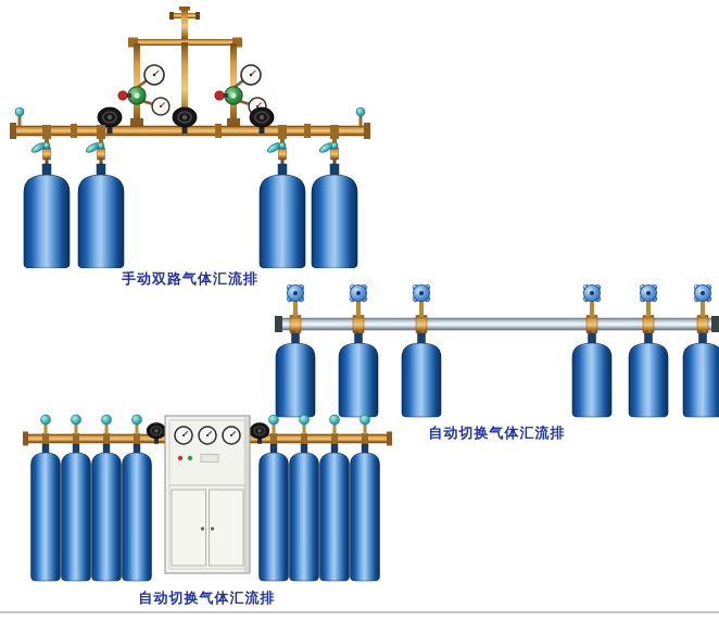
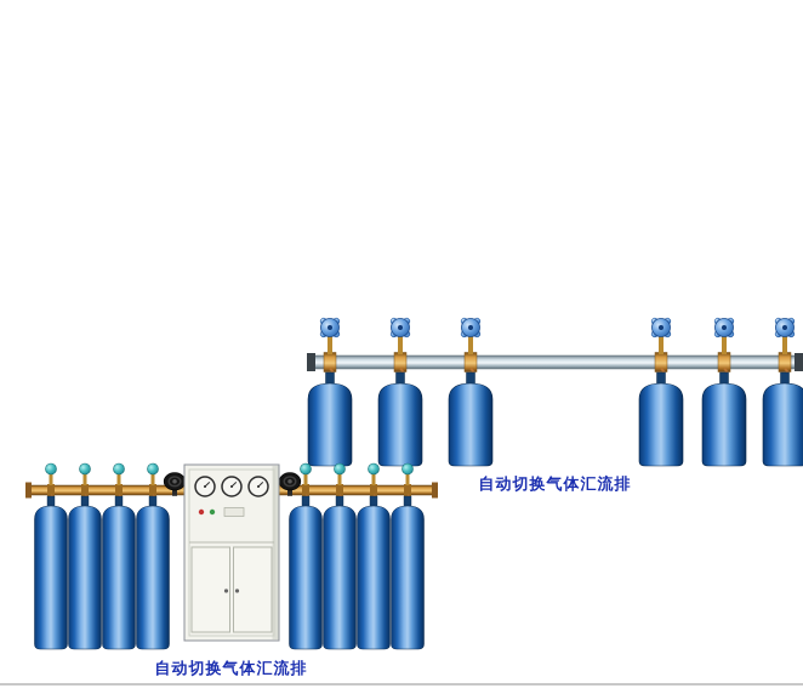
- 手动双路气体汇流排
  自动切换气体汇流排
  自动切换气体汇流排
